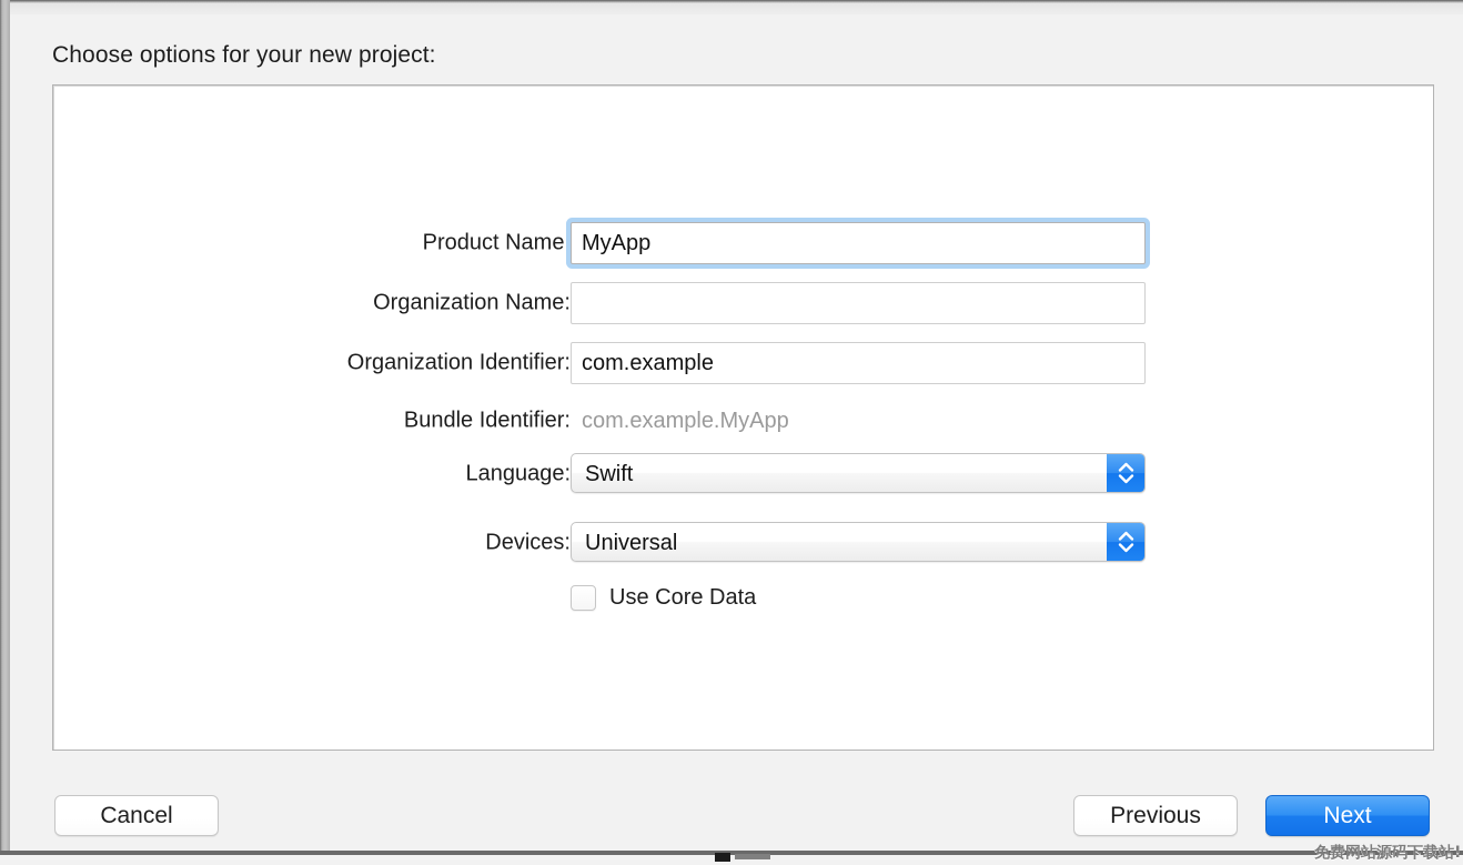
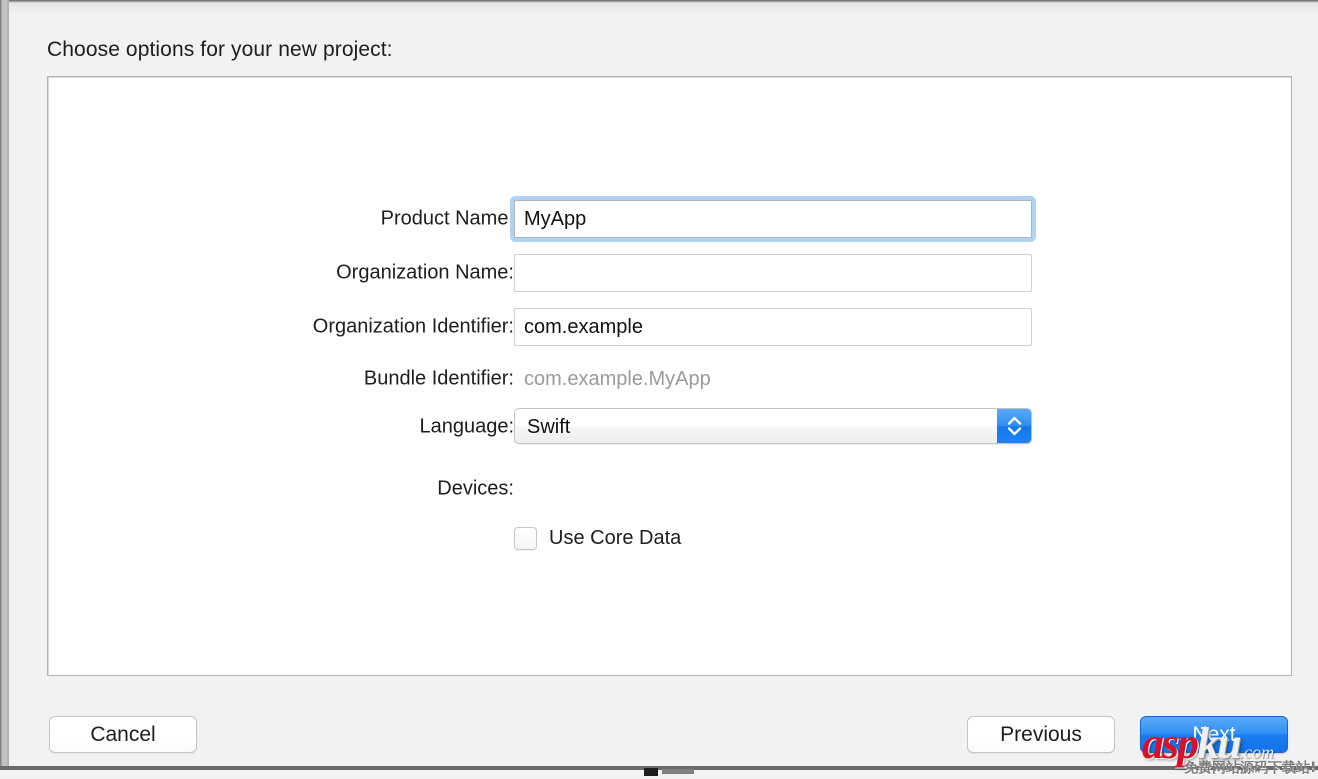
  Choose options for your new project:
  Product Name:
  MyApp
  Organization Name:
  Organization Identifier:
  com.example
  Bundle Identifier:
  com.example.MyApp
  Language:
  Swift
  Devices:
- Universal
  Use Core Data
  Cancel
  Previous
  Next
+ aspku.com
  免费网站源码下载站!
